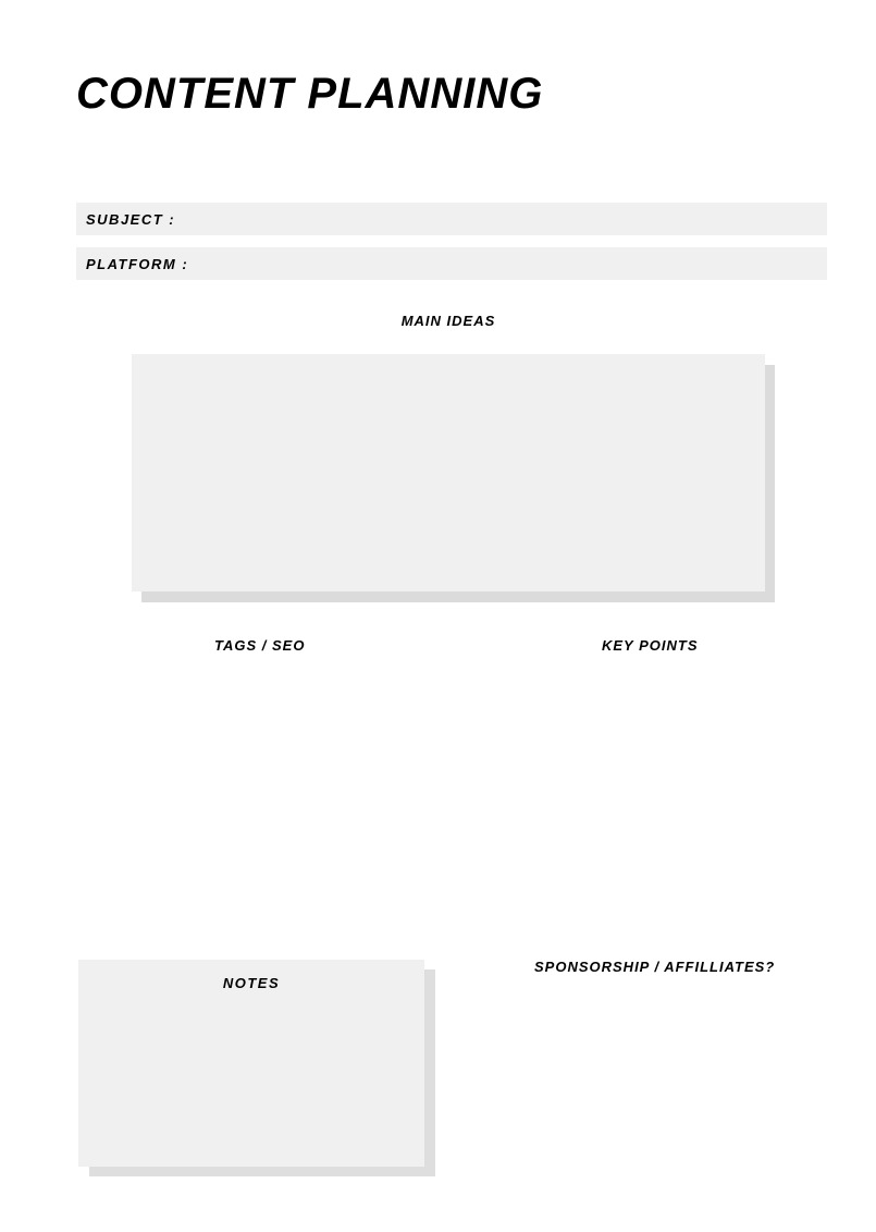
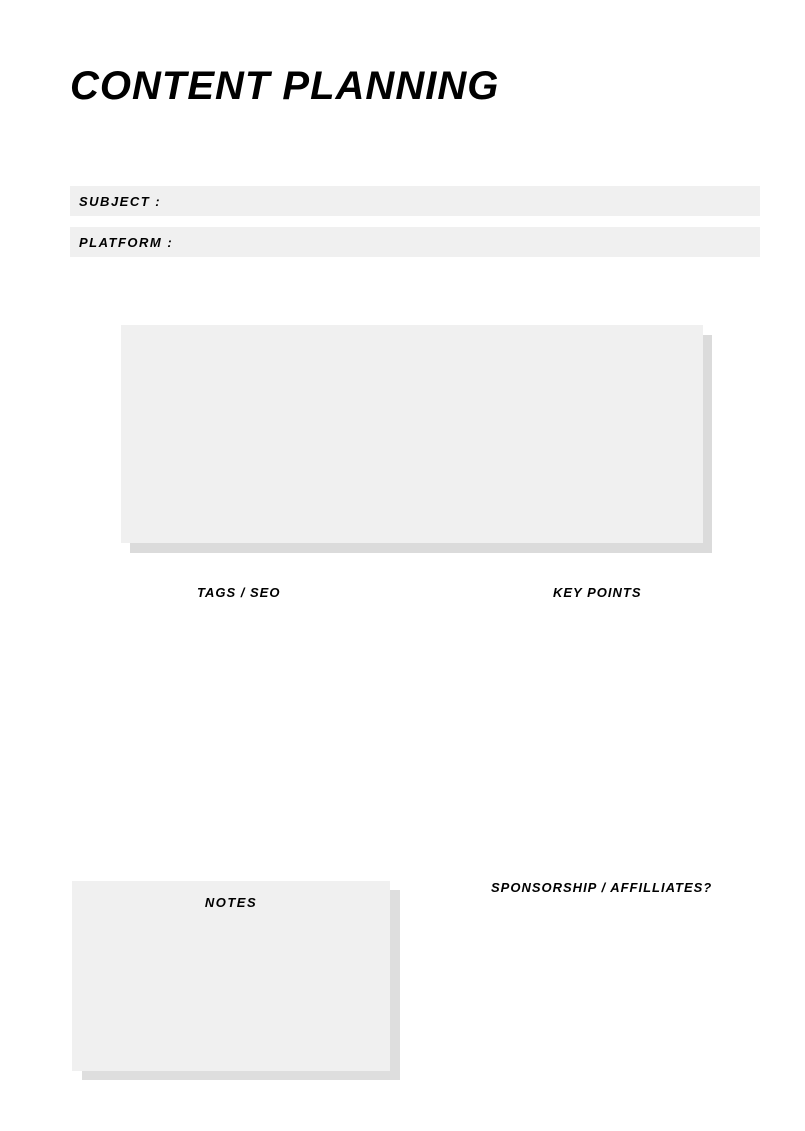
  CONTENT PLANNING
  SUBJECT :
  PLATFORM :
- MAIN IDEAS
  TAGS / SEO
  KEY POINTS
  SPONSORSHIP / AFFILLIATES?
  NOTES
